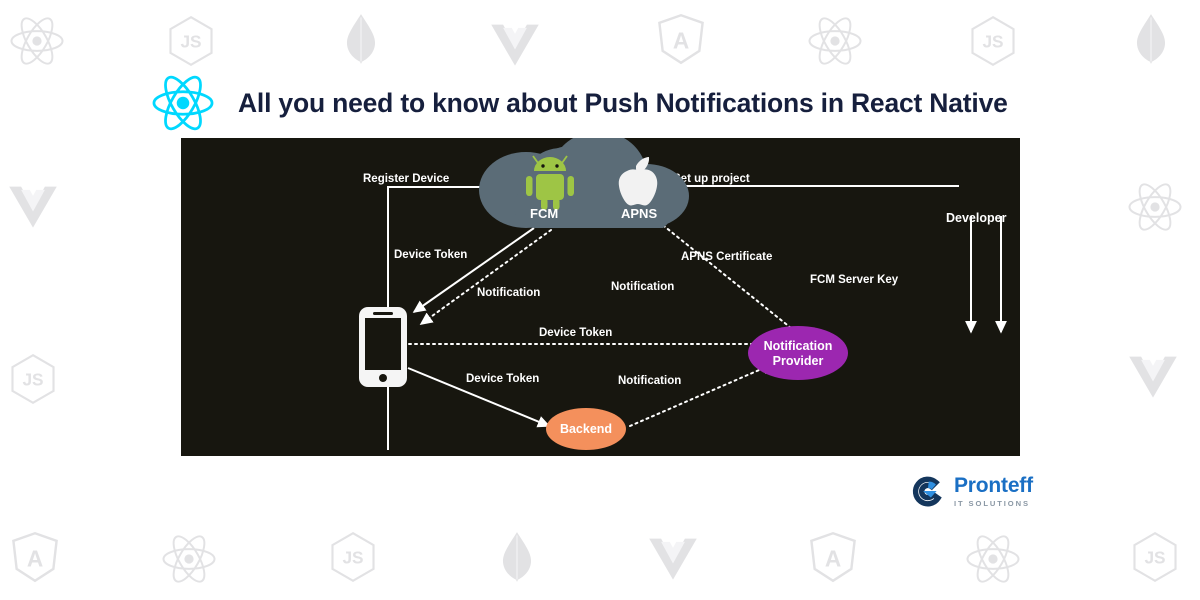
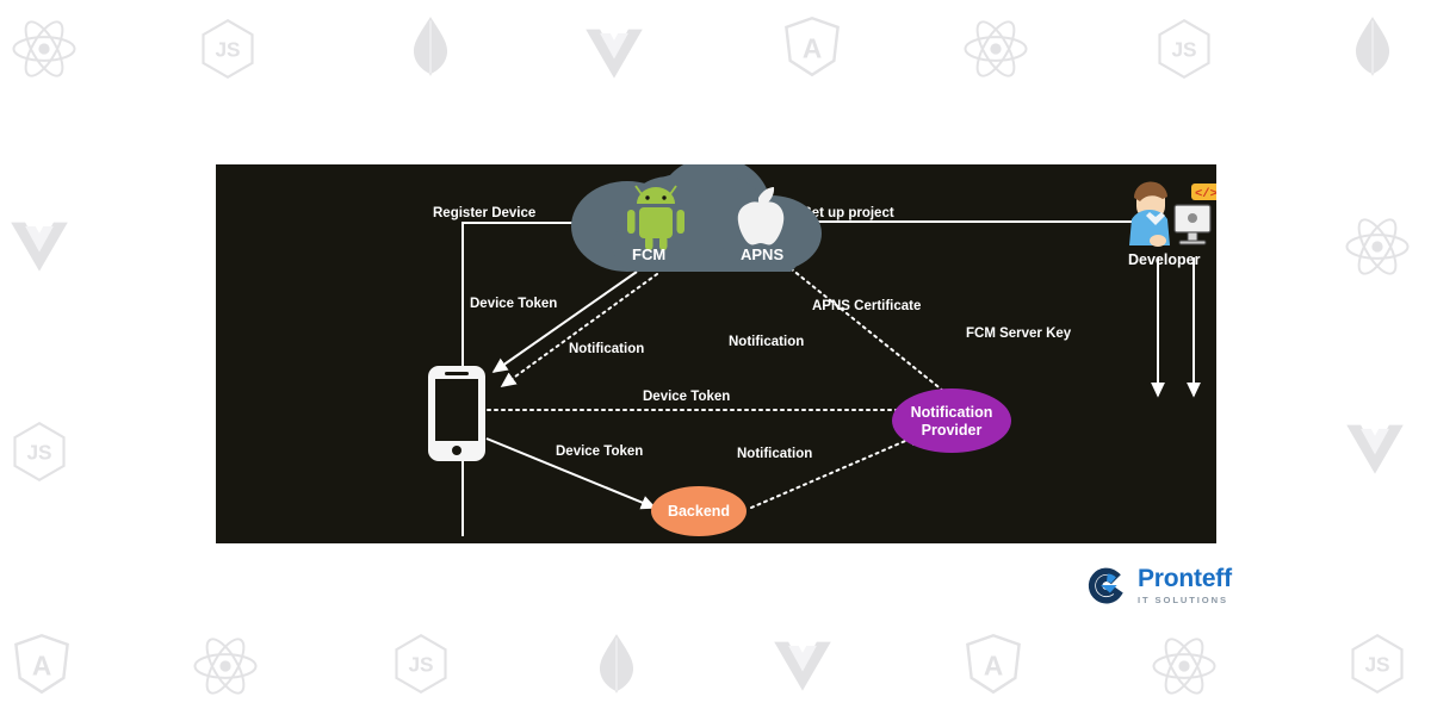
  JS
  A
  JS
  JS
  A
  JS
  A
  JS
- All you need to know about Push Notifications in React Native
  Register Device
  et up project
  Device Token
  Notification
  APNS Certificate
  FCM Server Key
  Notification
  Device Token
  Device Token
  Notification
  FCM
  APNS
+ </>
  Developer
  Notification
  Provider
  Backend
  Pronteff
  IT SOLUTIONS
